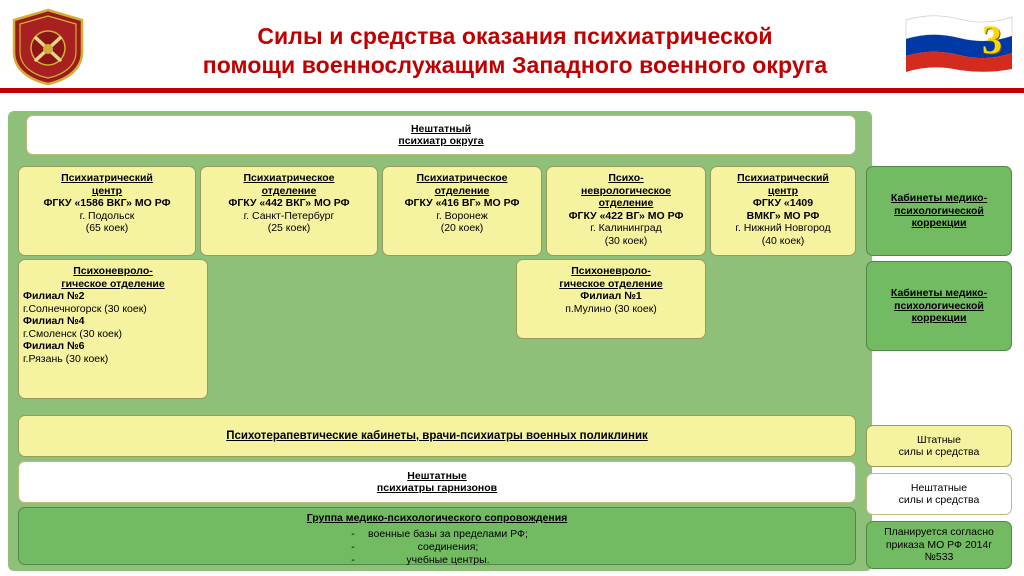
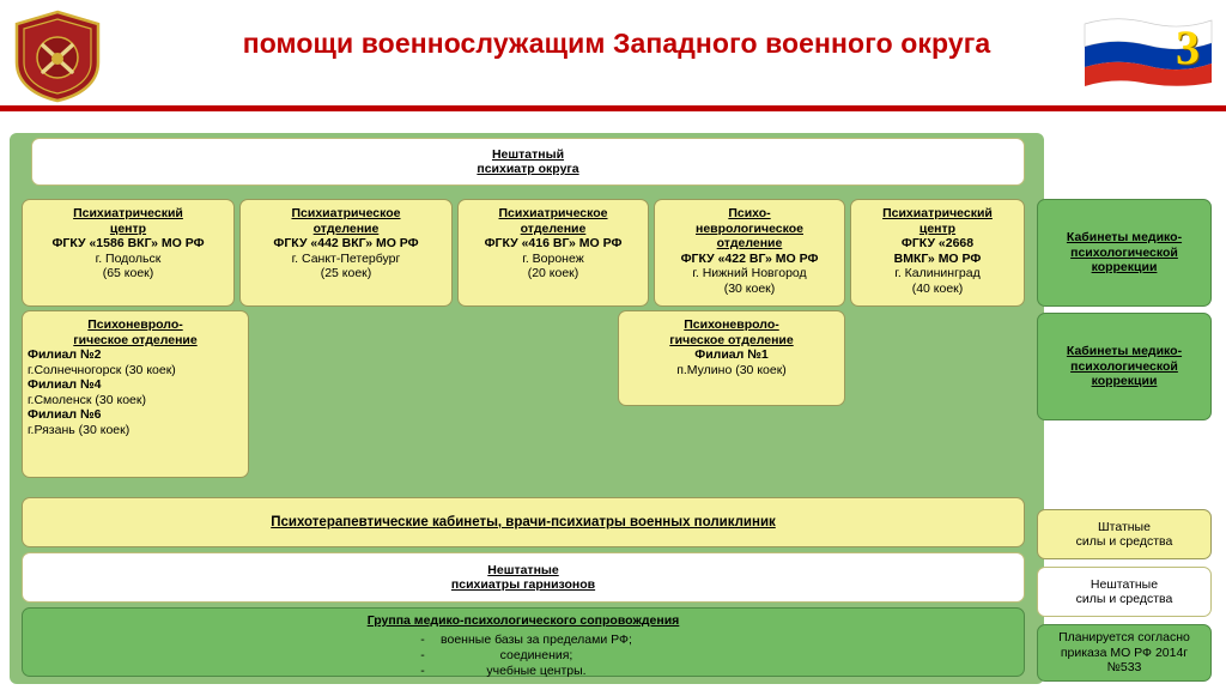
- Силы и средства оказания психиатрической
  помощи военнослужащим Западного военного округа
  3
  Нештатный
  психиатр округа
  Психиатрический
  центр
  ФГКУ «1586 ВКГ» МО РФ
  г. Подольск
  (65 коек)
  Психиатрическое
  отделение
  ФГКУ «442 ВКГ» МО РФ
  г. Санкт-Петербург
  (25 коек)
  Психиатрическое
  отделение
  ФГКУ «416 ВГ» МО РФ
  г. Воронеж
  (20 коек)
  Психо-
  неврологическое
  отделение
  ФГКУ «422 ВГ» МО РФ
- г. Калининград
+ г. Нижний Новгород
  (30 коек)
  Психиатрический
  центр
- ФГКУ «1409
+ ФГКУ «2668
  ВМКГ» МО РФ
- г. Нижний Новгород
+ г. Калининград
  (40 коек)
  Психоневроло-
  гическое отделение
  Филиал №2
  г.Солнечногорск (30 коек)
  Филиал №4
  г.Смоленск (30 коек)
  Филиал №6
  г.Рязань (30 коек)
  Психоневроло-
  гическое отделение
  Филиал №1
  п.Мулино (30 коек)
  Кабинеты медико-
  психологической
  коррекции
  Кабинеты медико-
  психологической
  коррекции
  Психотерапевтические кабинеты, врачи-психиатры военных поликлиник
  Нештатные
  психиатры гарнизонов
  Группа медико-психологического сопровождения
  -	военные базы за пределами РФ;
  -	соединения;
  -	учебные центры.
  Штатные
  силы и средства
  Нештатные
  силы и средства
  Планируется согласно
  приказа МО РФ 2014г
  №533
